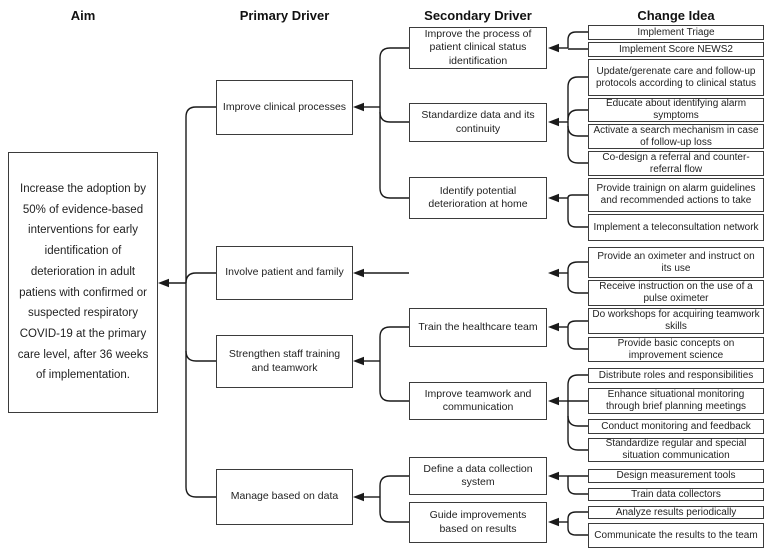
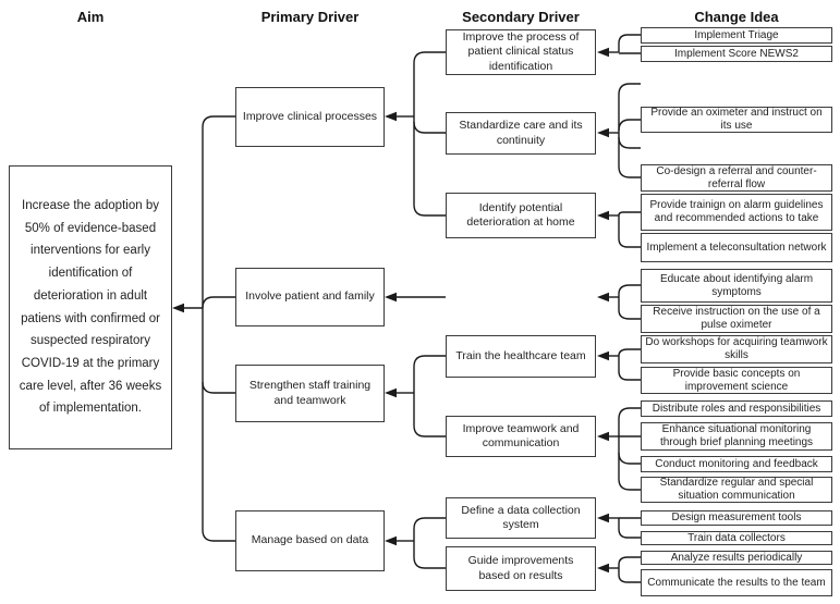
  Aim
  Primary Driver
  Secondary Driver
  Change Idea
  Increase the adoption by 50% of evidence-based interventions for early identification of deterioration in adult patiens with confirmed or suspected respiratory COVID-19 at the primary care level, after 36 weeks of implementation.
  Improve clinical processes
  Involve patient and family
  Strengthen staff training and teamwork
  Manage based on data
  Improve the process of patient clinical status identification
- Standardize data and its continuity
+ Standardize care and its continuity
  Identify potential deterioration at home
  Train the healthcare team
  Improve teamwork and communication
  Define a data collection system
  Guide improvements based on results
  Implement Triage
  Implement Score NEWS2
- Update/gerenate care and follow-up protocols according to clinical status
- Educate about identifying alarm symptoms
+ Provide an oximeter and instruct on its use
- Activate a search mechanism in case of follow-up loss
  Co-design a referral and counter-referral flow
  Provide trainign on alarm guidelines and recommended actions to take
  Implement a teleconsultation network
- Provide an oximeter and instruct on its use
+ Educate about identifying alarm symptoms
  Receive instruction on the use of a pulse oximeter
  Do workshops for acquiring teamwork skills
  Provide basic concepts on improvement science
  Distribute roles and responsibilities
  Enhance situational monitoring through brief planning meetings
  Conduct monitoring and feedback
  Standardize regular and special situation communication
  Design measurement tools
  Train data collectors
  Analyze results periodically
  Communicate the results to the team
